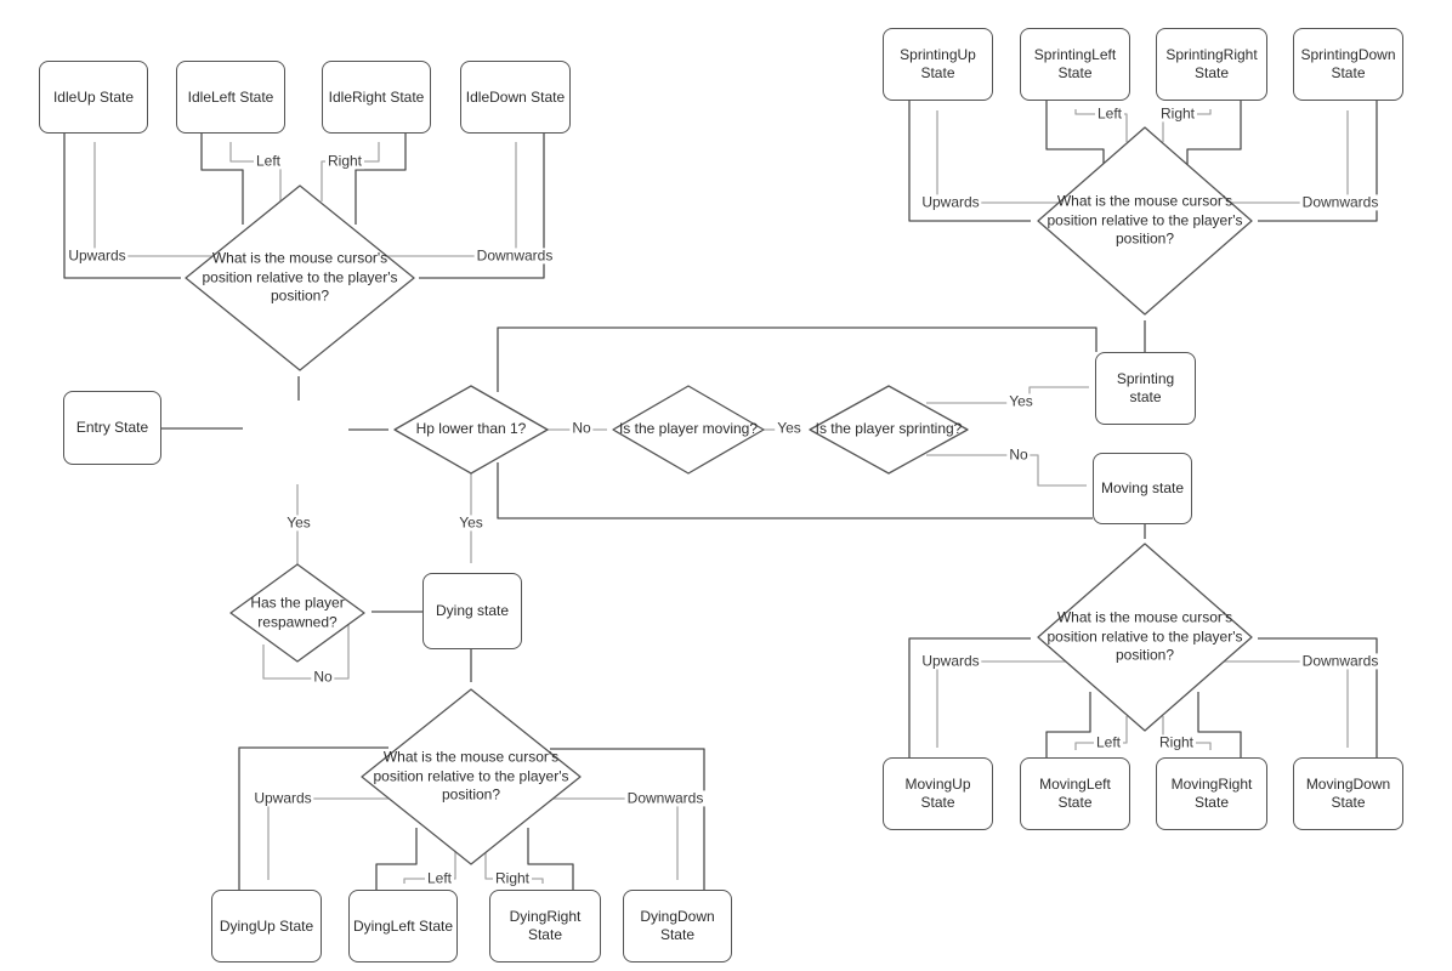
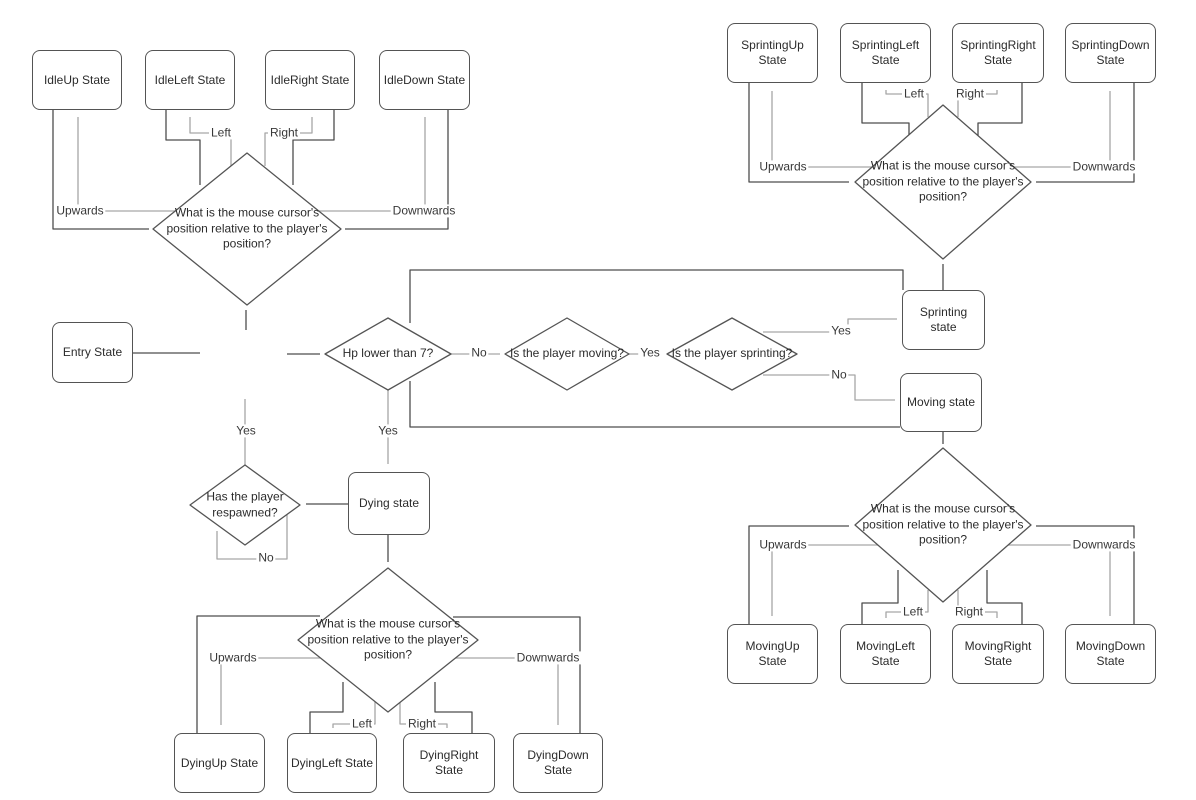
  IdleUp State
  IdleLeft State
  IdleRight State
  IdleDown State
  Entry State
  Sprinting
  state
  Moving state
  Dying state
  SprintingUp
  State
  SprintingLeft
  State
  SprintingRight
  State
  SprintingDown
  State
  MovingUp
  State
  MovingLeft
  State
  MovingRight
  State
  MovingDown
  State
  DyingUp State
  DyingLeft State
  DyingRight
  State
  DyingDown
  State
  What is the mouse cursor's position relative to the player's position?
  What is the mouse cursor's position relative to the player's position?
  What is the mouse cursor's position relative to the player's position?
  What is the mouse cursor's position relative to the player's position?
- Hp lower than 1?
+ Hp lower than 7?
  Is the player moving?
  Is the player sprinting?
  Has the player respawned?
  Upwards
  Left
  Right
  Downwards
  Upwards
  Left
  Right
  Downwards
  Upwards
  Left
  Right
  Downwards
  Upwards
  Left
  Right
  Downwards
  No
  Yes
  Yes
  No
  Yes
  Yes
  No
